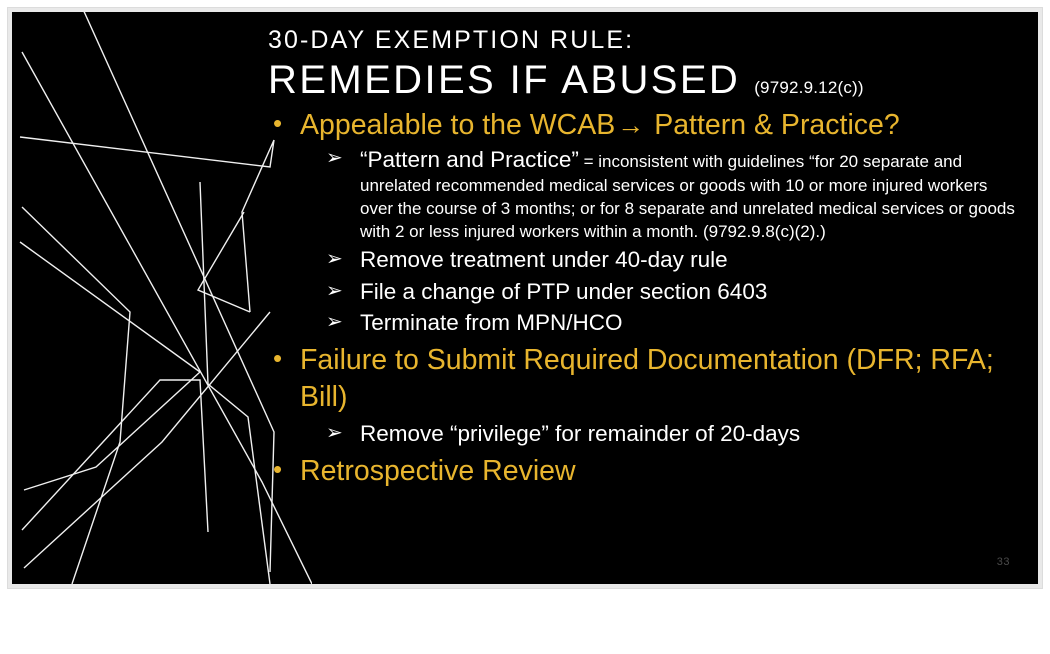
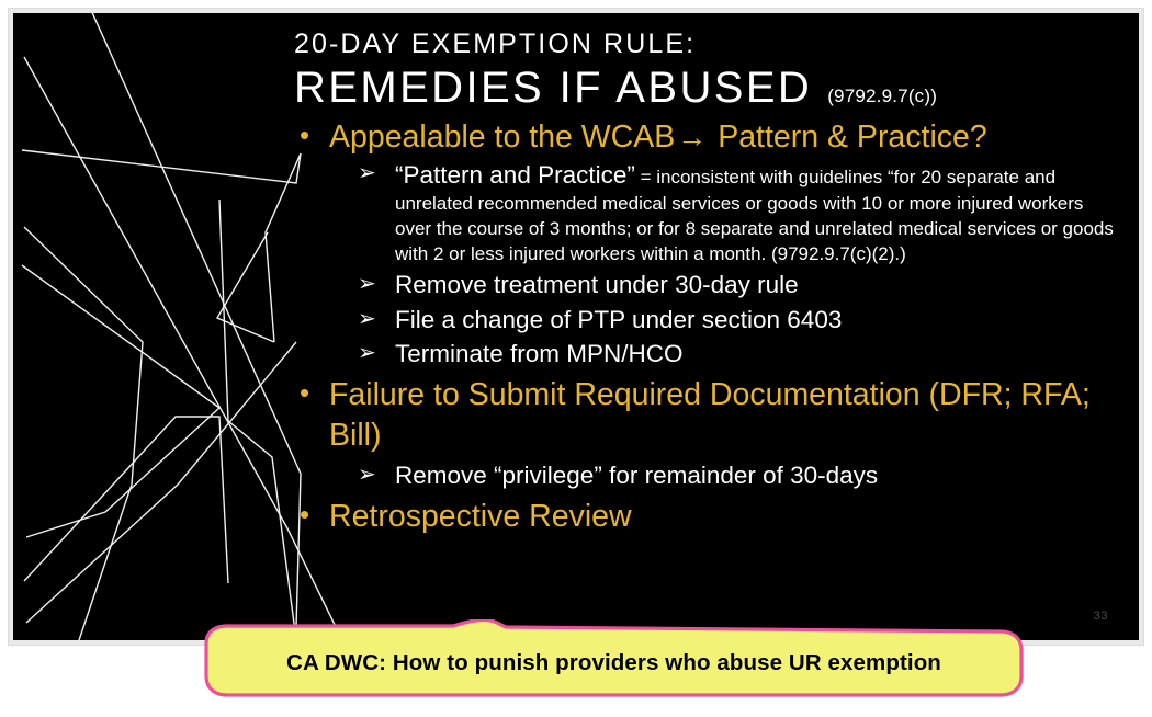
- 30-DAY EXEMPTION RULE:
+ 20-DAY EXEMPTION RULE:
  REMEDIES IF ABUSED
- (9792.9.12(c))
+ (9792.9.7(c))
  •
  Appealable to the WCAB→ Pattern & Practice?
  ➢
- “Pattern and Practice” = inconsistent with guidelines “for 20 separate and unrelated recommended medical services or goods with 10 or more injured workers over the course of 3 months; or for 8 separate and unrelated medical services or goods with 2 or less injured workers within a month. (9792.9.8(c)(2).)
+ “Pattern and Practice” = inconsistent with guidelines “for 20 separate and unrelated recommended medical services or goods with 10 or more injured workers over the course of 3 months; or for 8 separate and unrelated medical services or goods with 2 or less injured workers within a month. (9792.9.7(c)(2).)
  ➢
- Remove treatment under 40-day rule
+ Remove treatment under 30-day rule
  ➢
  File a change of PTP under section 6403
  ➢
  Terminate from MPN/HCO
  •
  Failure to Submit Required Documentation (DFR; RFA; Bill)
  ➢
- Remove “privilege” for remainder of 20-days
+ Remove “privilege” for remainder of 30-days
  •
  Retrospective Review
  33
+ CA DWC: How to punish providers who abuse UR exemption
